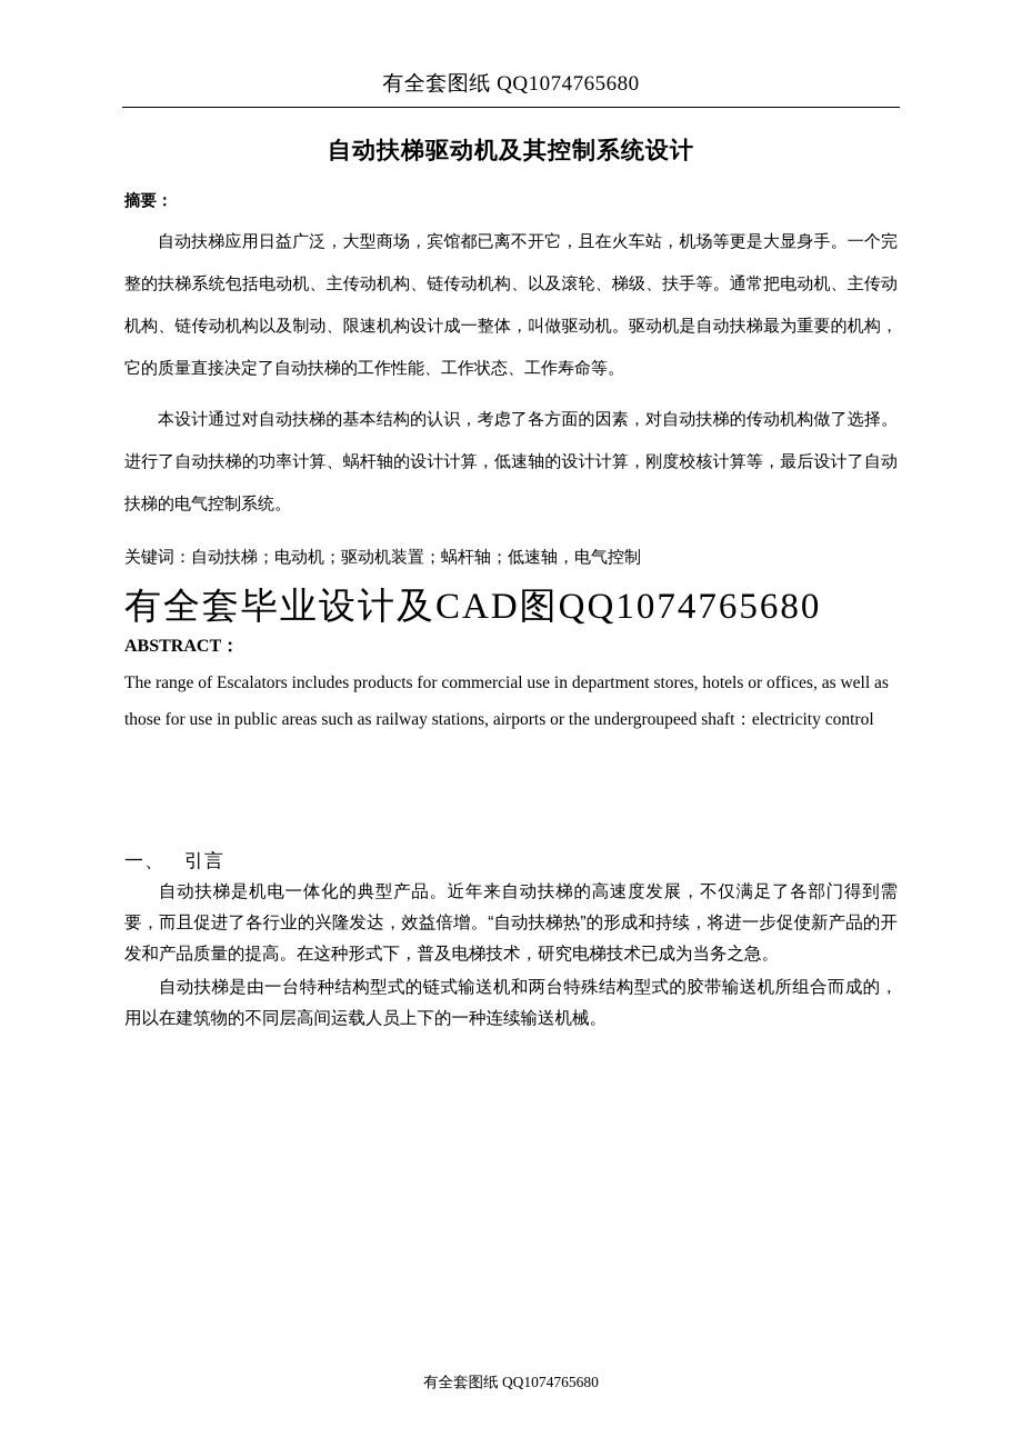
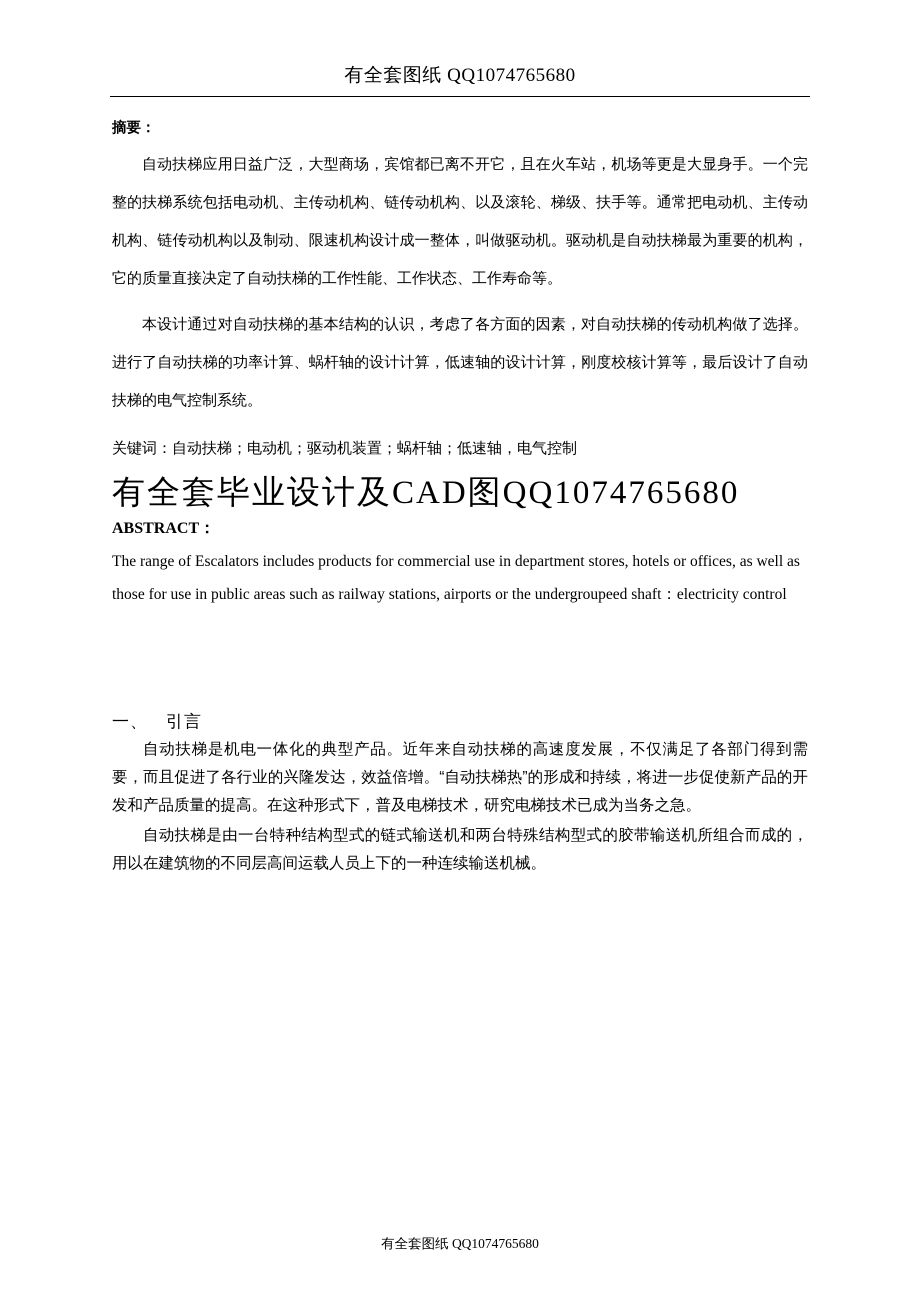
  有全套图纸 QQ1074765680
- 自动扶梯驱动机及其控制系统设计
  摘要：
  自动扶梯应用日益广泛，大型商场，宾馆都已离不开它，且在火车站，机场等更是大显身手。一个完整的扶梯系统包括电动机、主传动机构、链传动机构、以及滚轮、梯级、扶手等。通常把电动机、主传动机构、链传动机构以及制动、限速机构设计成一整体，叫做驱动机。驱动机是自动扶梯最为重要的机构，它的质量直接决定了自动扶梯的工作性能、工作状态、工作寿命等。
  本设计通过对自动扶梯的基本结构的认识，考虑了各方面的因素，对自动扶梯的传动机构做了选择。进行了自动扶梯的功率计算、蜗杆轴的设计计算，低速轴的设计计算，刚度校核计算等，最后设计了自动扶梯的电气控制系统。
  关键词：自动扶梯；电动机；驱动机装置；蜗杆轴；低速轴，电气控制
  有全套毕业设计及CAD图QQ1074765680
  ABSTRACT：
  The range of Escalators includes products for commercial use in department stores, hotels or offices, as well as those for use in public areas such as railway stations, airports or the undergroupeed shaft：electricity control
  一、 引言
  自动扶梯是机电一体化的典型产品。近年来自动扶梯的高速度发展，不仅满足了各部门得到需要，而且促进了各行业的兴隆发达，效益倍增。“自动扶梯热”的形成和持续，将进一步促使新产品的开发和产品质量的提高。在这种形式下，普及电梯技术，研究电梯技术已成为当务之急。
  自动扶梯是由一台特种结构型式的链式输送机和两台特殊结构型式的胶带输送机所组合而成的，用以在建筑物的不同层高间运载人员上下的一种连续输送机械。
  有全套图纸 QQ1074765680
